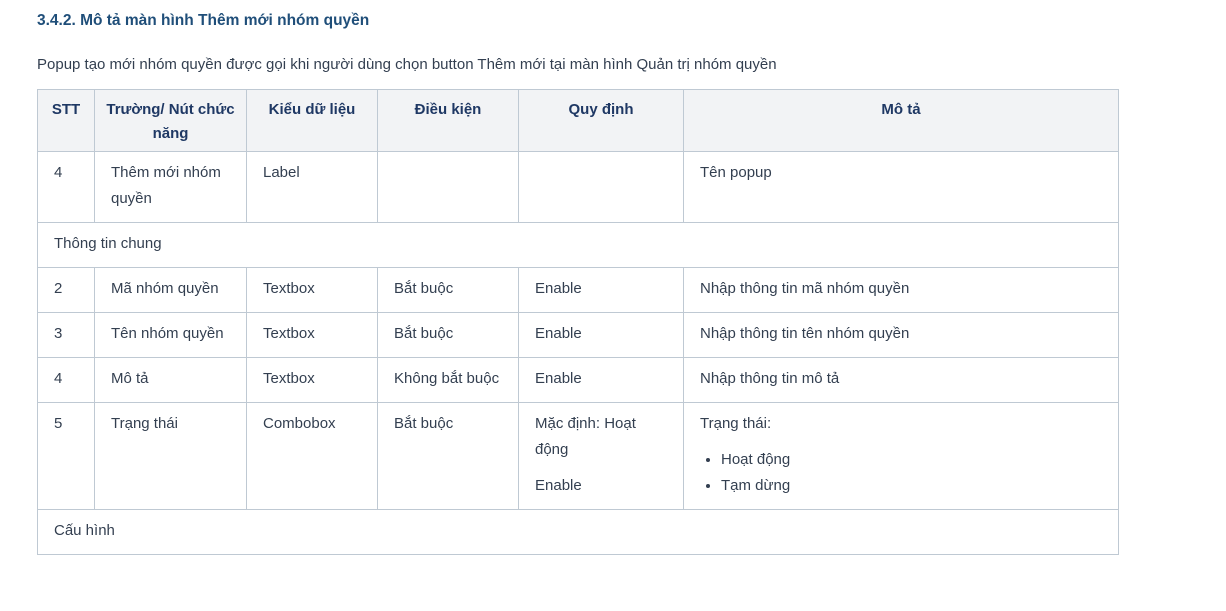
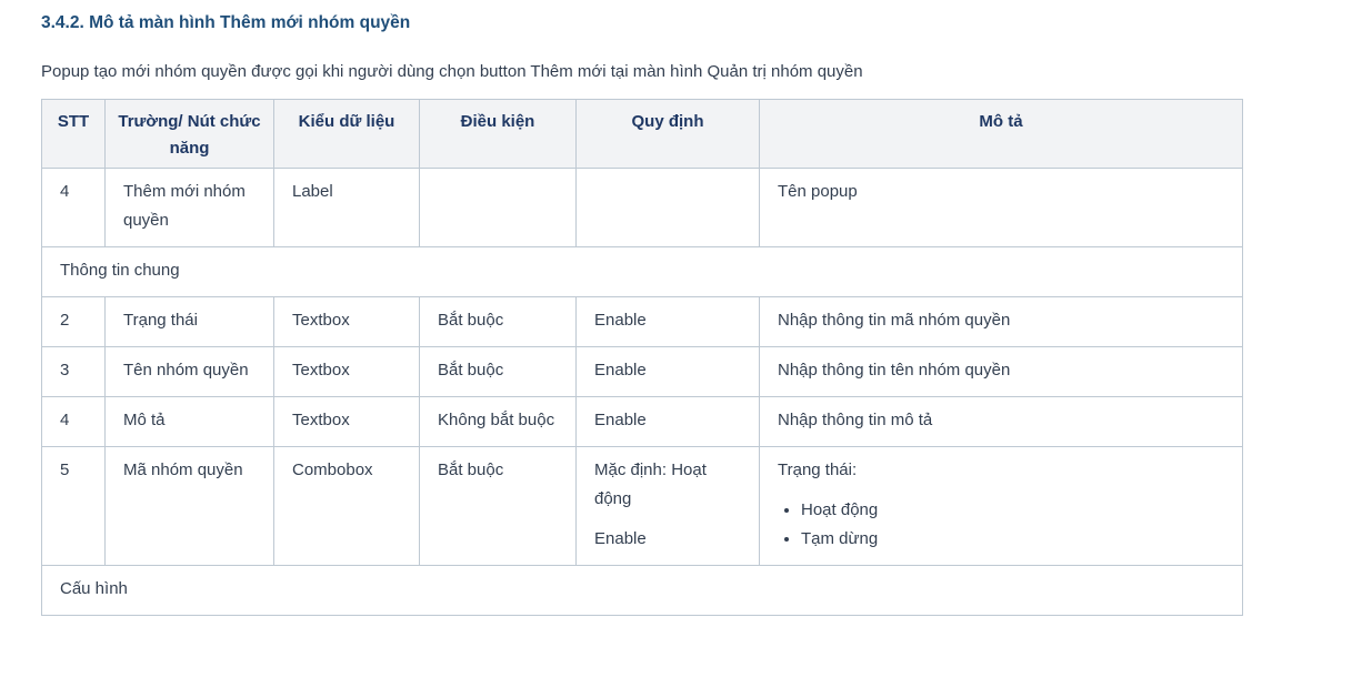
  3.4.2. Mô tả màn hình Thêm mới nhóm quyền
  Popup tạo mới nhóm quyền được gọi khi người dùng chọn button Thêm mới tại màn hình Quản trị nhóm quyền
  STT	Trường/ Nút chức năng	Kiểu dữ liệu	Điều kiện	Quy định	Mô tả
  4	Thêm mới nhóm quyền	Label			Tên popup
  Thông tin chung
- 2	Mã nhóm quyền	Textbox	Bắt buộc	Enable	Nhập thông tin mã nhóm quyền
+ 2	Trạng thái	Textbox	Bắt buộc	Enable	Nhập thông tin mã nhóm quyền
  3	Tên nhóm quyền	Textbox	Bắt buộc	Enable	Nhập thông tin tên nhóm quyền
  4	Mô tả	Textbox	Không bắt buộc	Enable	Nhập thông tin mô tả
- 5	Trạng thái	Combobox	Bắt buộc	Mặc định: Hoạt động Enable	Trạng thái: Hoạt động Tạm dừng
+ 5	Mã nhóm quyền	Combobox	Bắt buộc	Mặc định: Hoạt động Enable	Trạng thái: Hoạt động Tạm dừng
  Cấu hình
